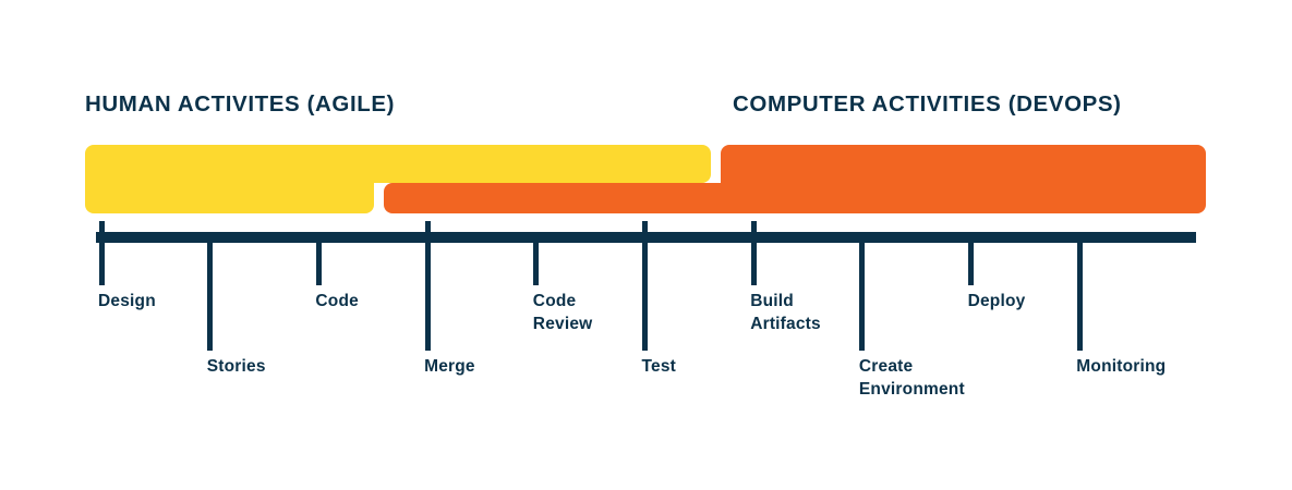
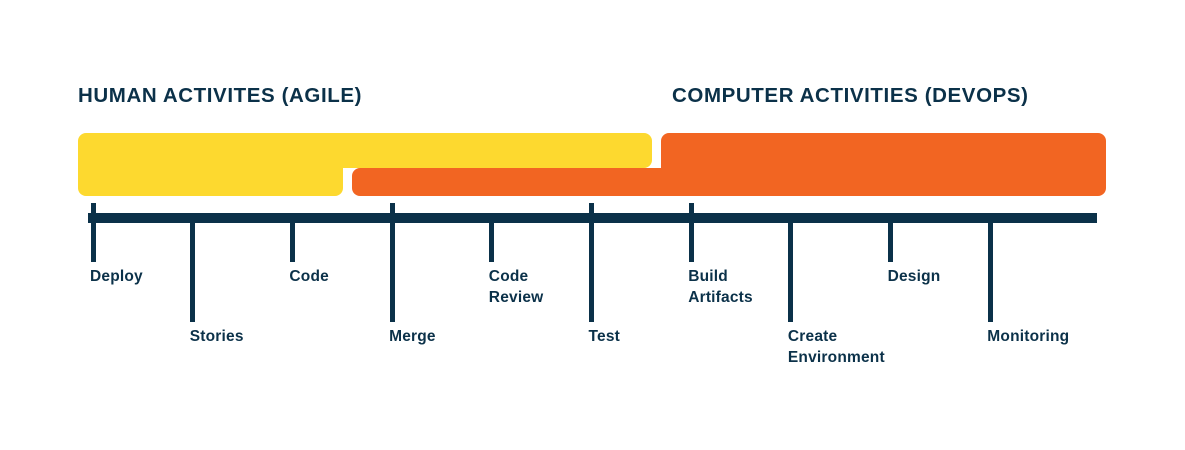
  HUMAN ACTIVITES (AGILE)
  COMPUTER ACTIVITIES (DEVOPS)
- Design
+ Deploy
  Stories
  Code
  Merge
  Code
  Review
  Test
  Build
  Artifacts
  Create
  Environment
- Deploy
+ Design
  Monitoring
